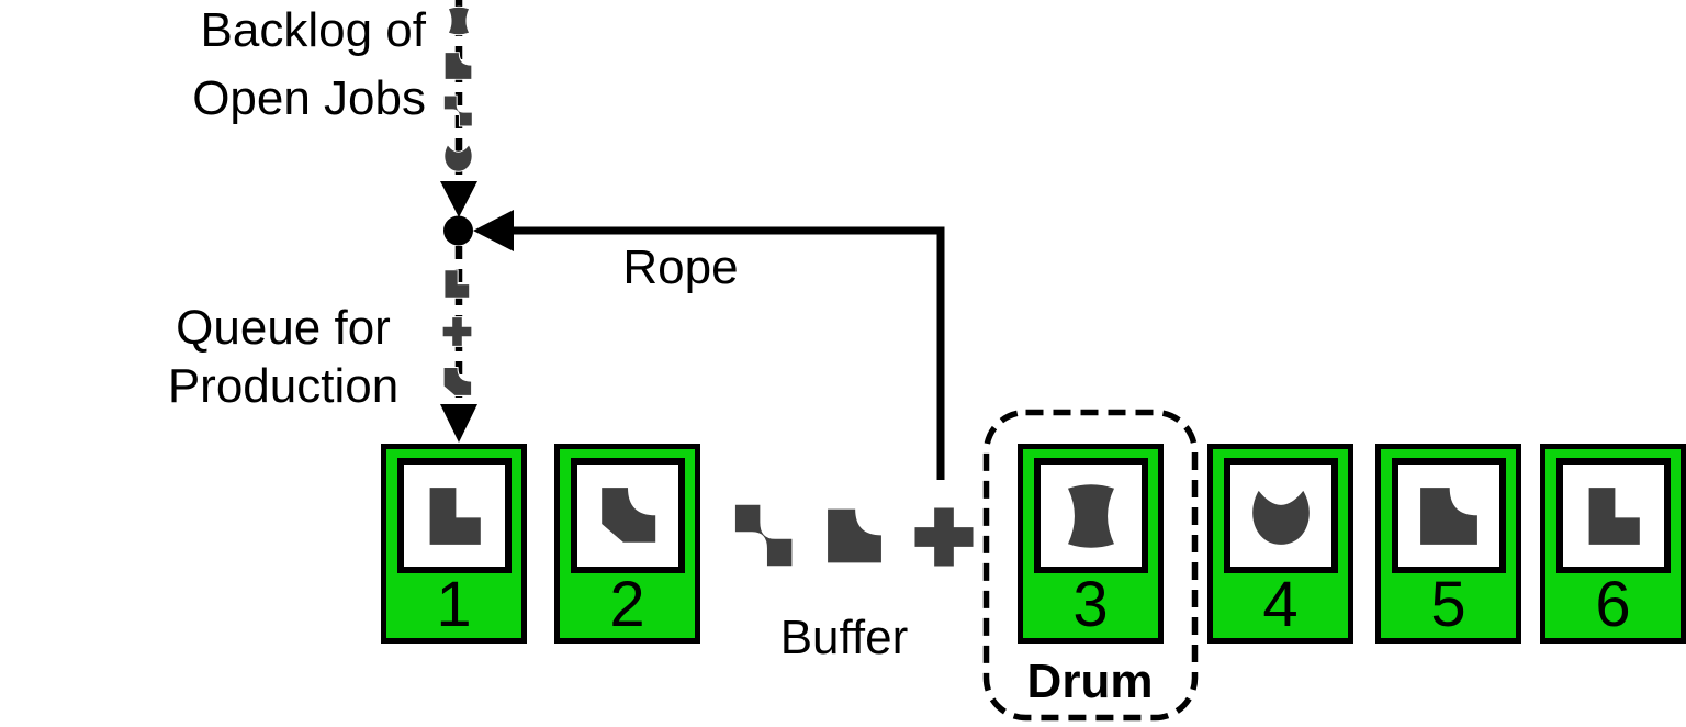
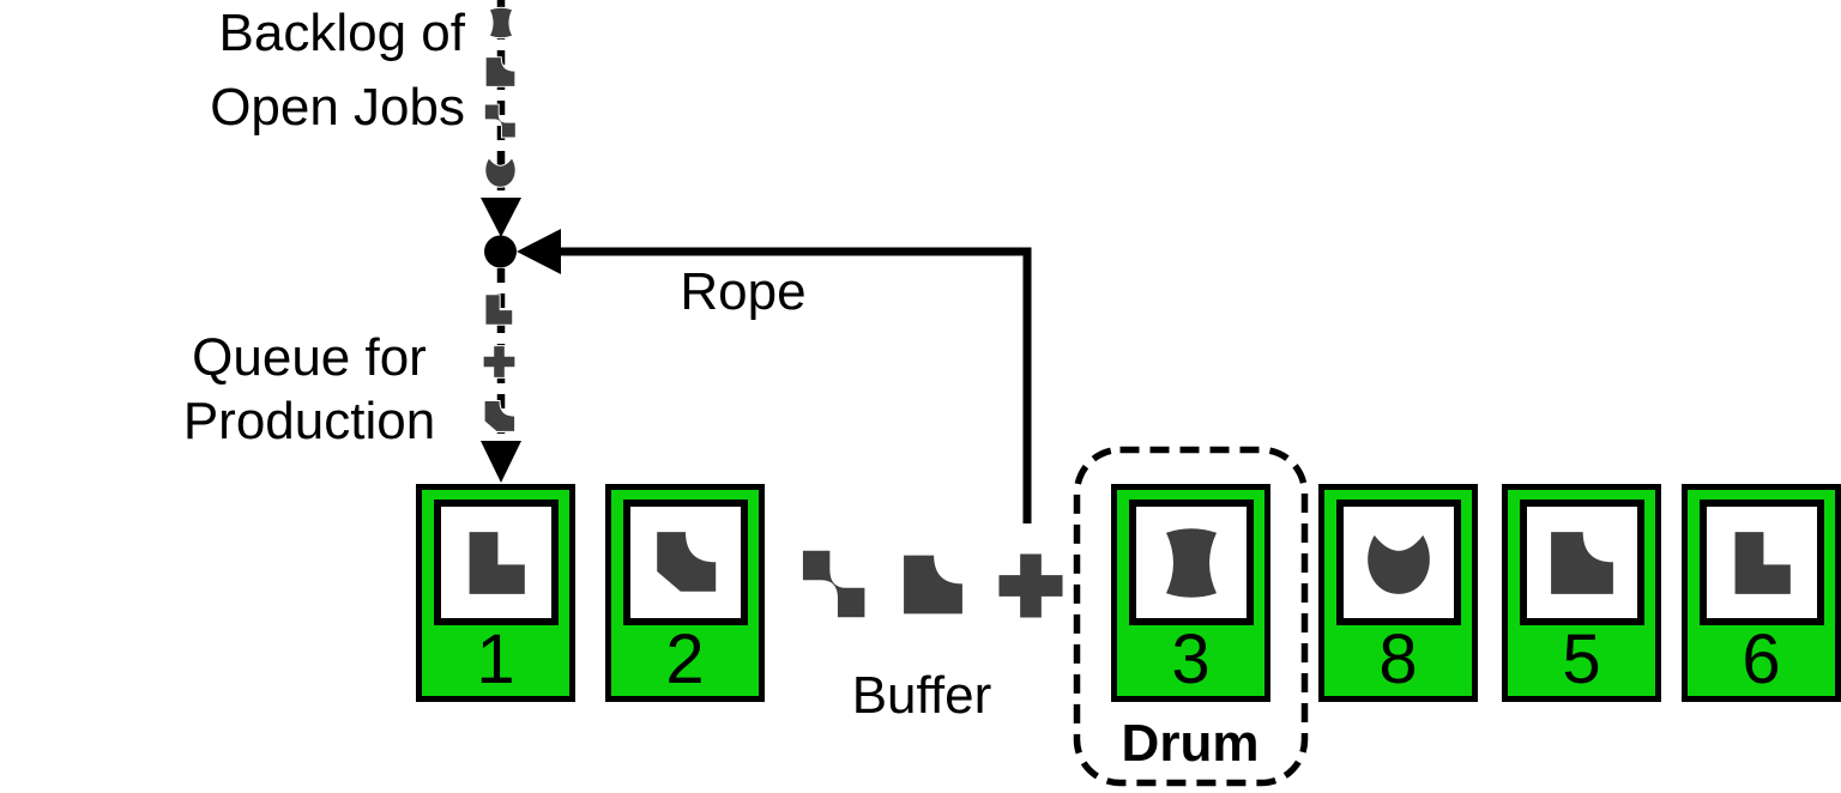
  Backlog of
  Open Jobs
  Queue for
  Production
  Rope
  Buffer
  Drum
  1
  2
  3
- 4
+ 8
  5
  6
